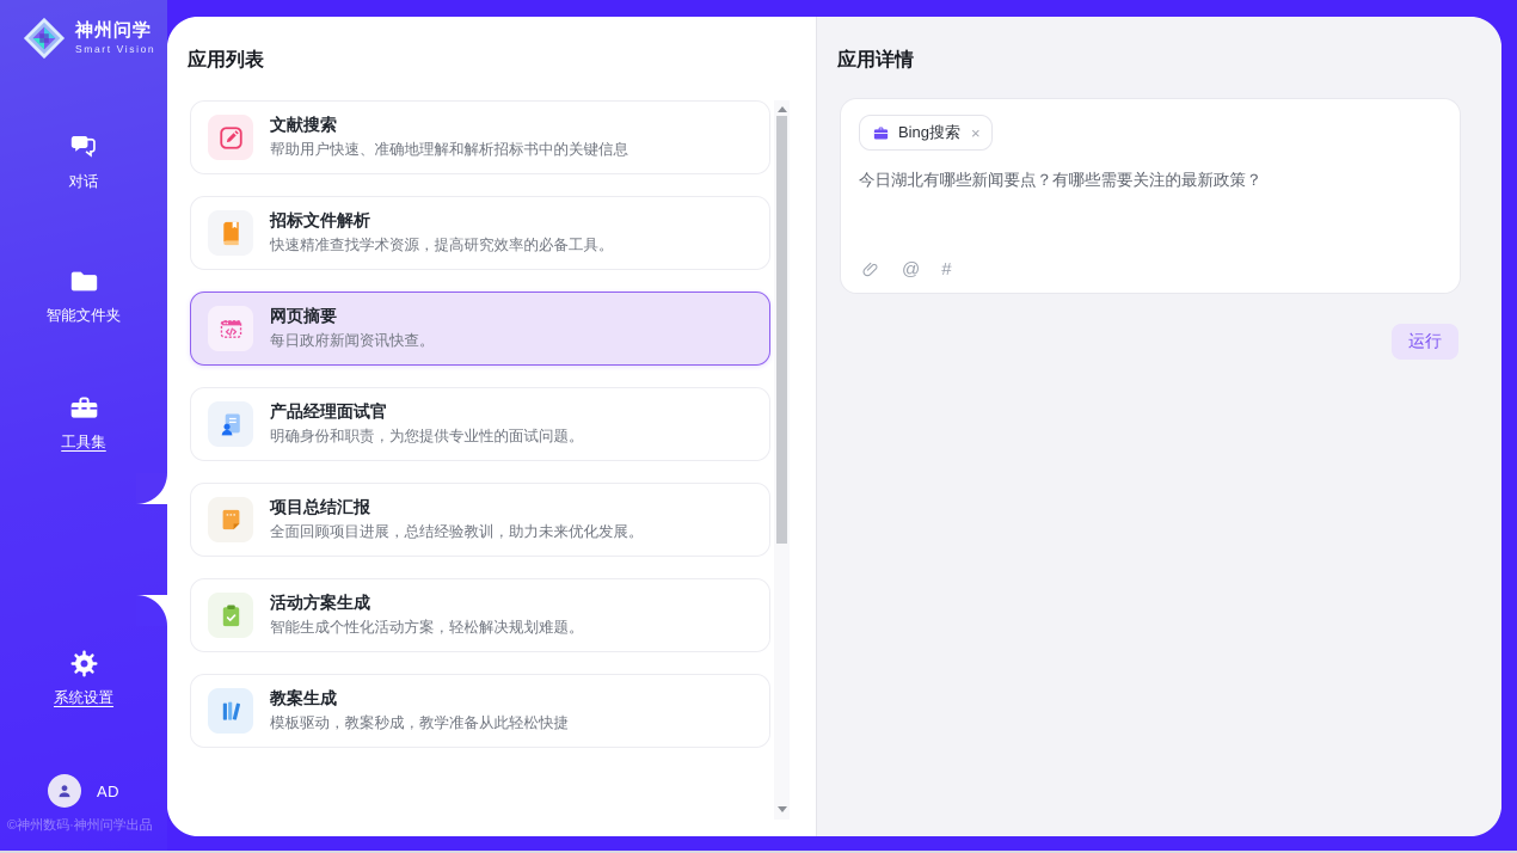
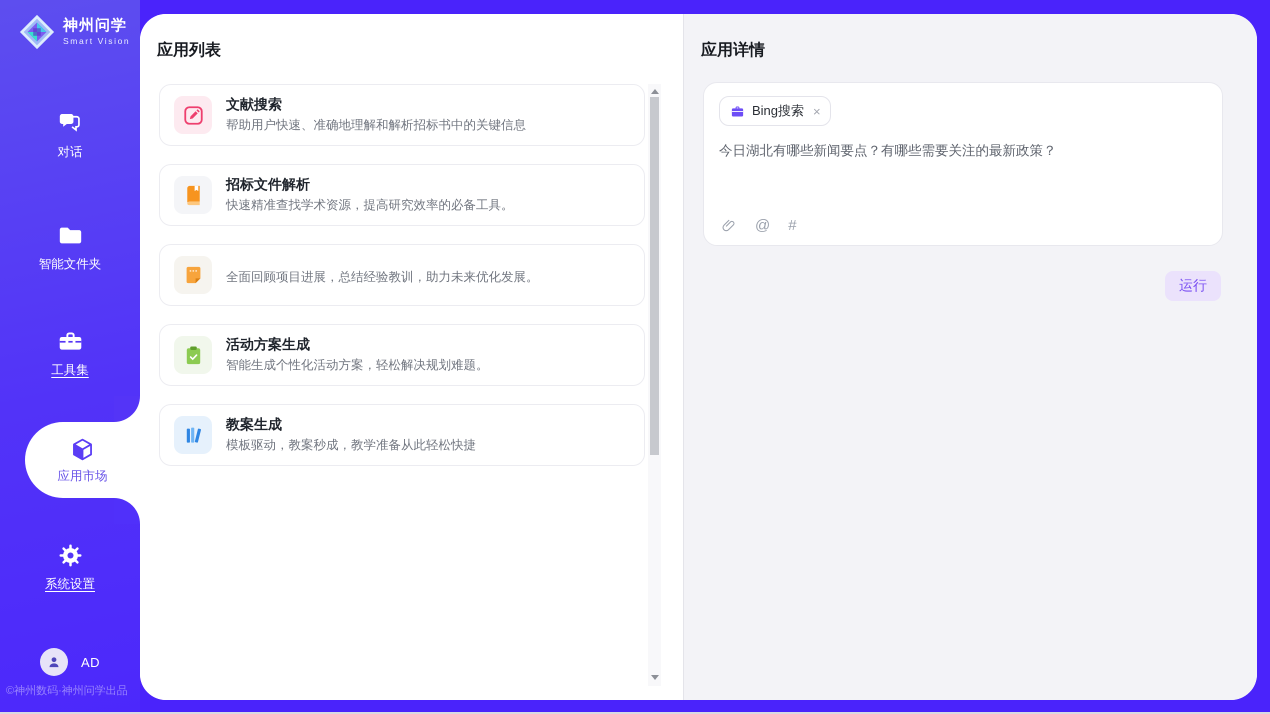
  神州问学
  Smart Vision
  对话
  智能文件夹
  工具集
+ 应用市场
  系统设置
  AD
  ©神州数码·神州问学出品
  应用列表
  文献搜索
  帮助用户快速、准确地理解和解析招标书中的关键信息
  招标文件解析
  快速精准查找学术资源，提高研究效率的必备工具。
- 网页摘要
- 每日政府新闻资讯快查。
- 产品经理面试官
- 明确身份和职责，为您提供专业性的面试问题。
- 项目总结汇报
  全面回顾项目进展，总结经验教训，助力未来优化发展。
  活动方案生成
  智能生成个性化活动方案，轻松解决规划难题。
  教案生成
  模板驱动，教案秒成，教学准备从此轻松快捷
  应用详情
  Bing搜索
  ×
  今日湖北有哪些新闻要点？有哪些需要关注的最新政策？
  @
  #
  运行
